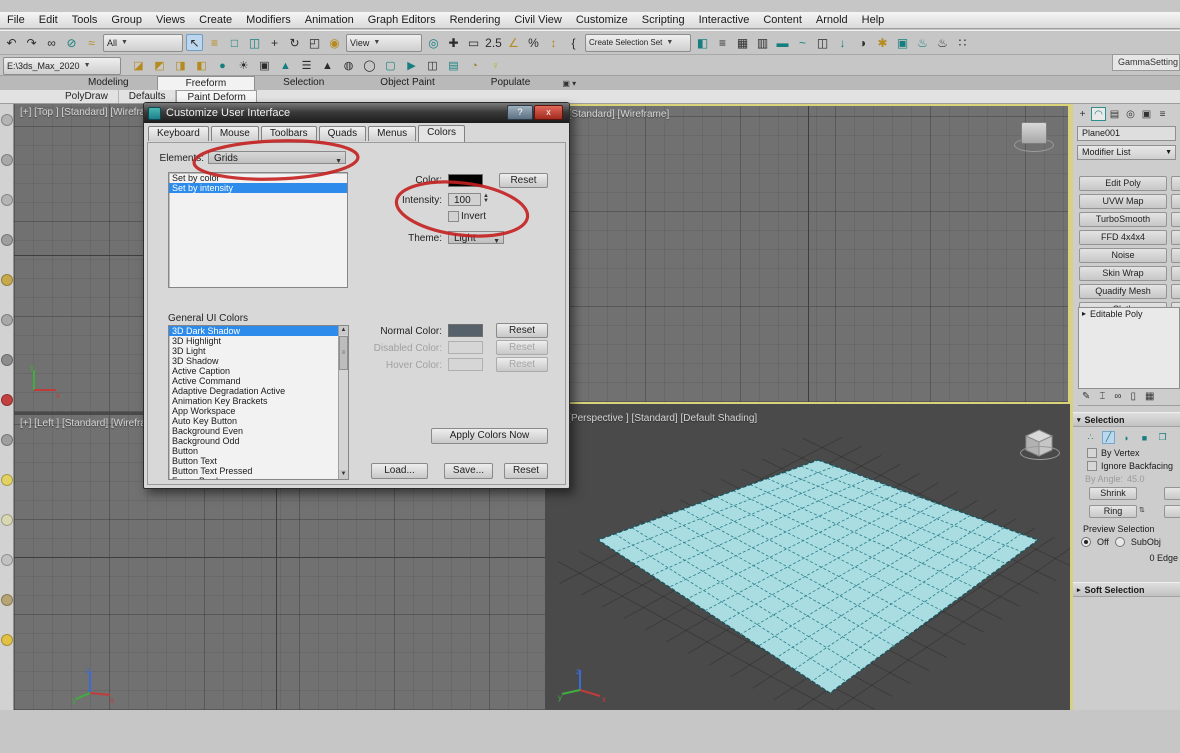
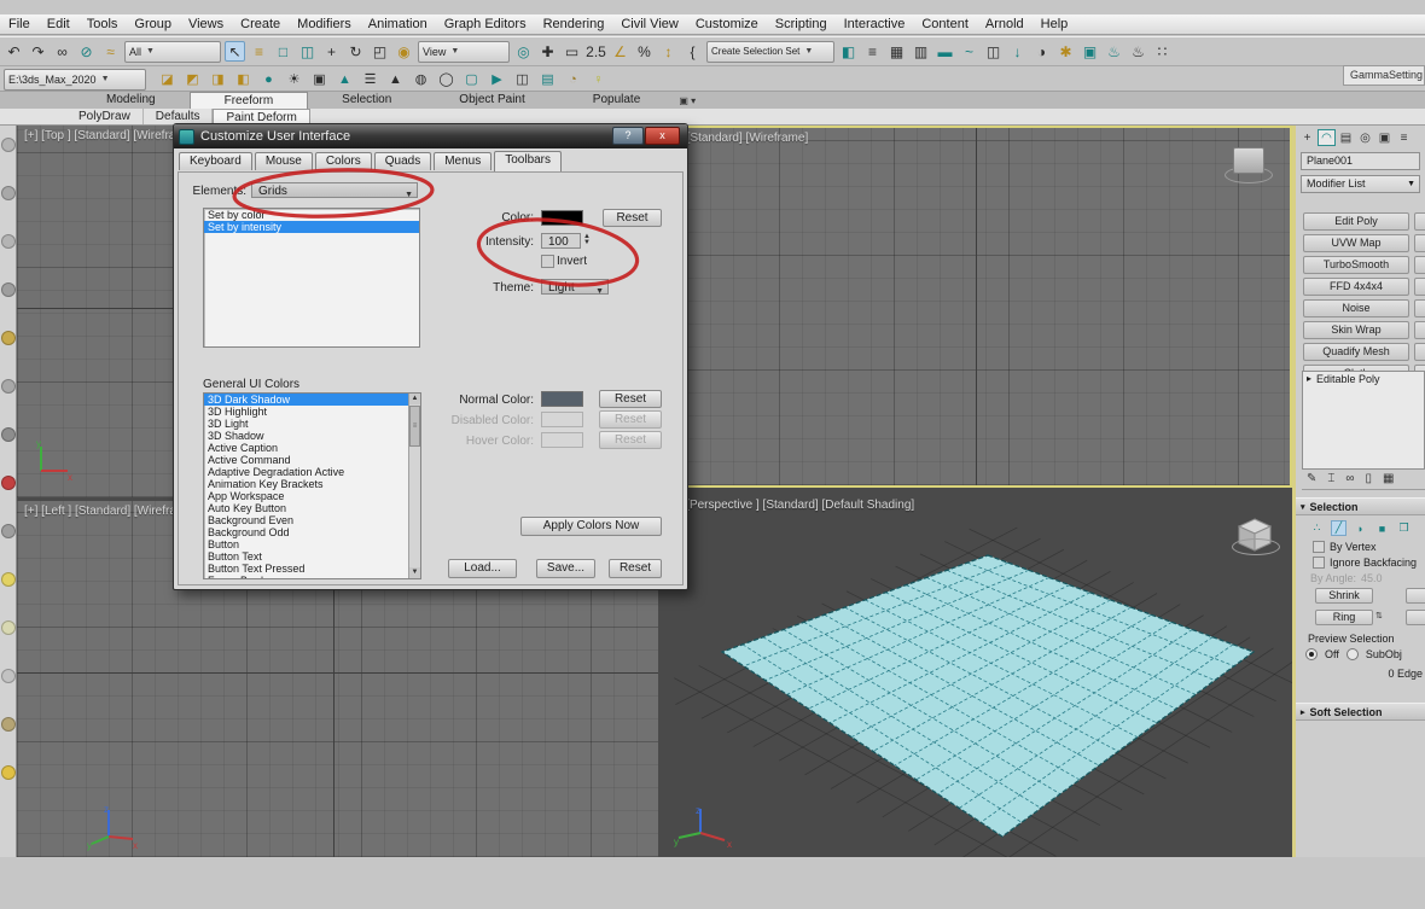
  File
  Edit
  Tools
  Group
  Views
  Create
  Modifiers
  Animation
  Graph Editors
  Rendering
  Civil View
  Customize
  Scripting
  Interactive
  Content
  Arnold
  Help
  ↶
  ↷
  ∞
  ⊘
  ≈
  All
  ↖
  ≡
  □
  ◫
  +
  ↻
  ◰
  ◉
  View
  ◎
  ✚
  ▭
  2.5
  ∠
  %
  ↕
  {
  Create Selection Set
  ◧
  ≡
  ▦
  ▥
  ▬
  ~
  ◫
  ↓
  ◑
  ✱
  ▣
  ♨
  ♨
  ∷
  E:\3ds_Max_2020
  ◪
  ◩
  ◨
  ◧
  ●
  ☀
  ▣
  ▲
  ☰
  ▲
  ◍
  ◯
  ▢
  ▶
  ◫
  ▤
  ◔
  ♀
  GammaSetting
  Modeling
  Freeform
  Selection
  Object Paint
  Populate
  ▣ ▾
  PolyDraw
  Defaults
  Paint Deform
  [+] [Top ] [Standard] [Wirefr
  y
  x
  [+] [Left ] [Standard] [Wirefr
  z
  x
  y
  z
  x
  y
  Perspective ] [Standard] [Default Shading]
  +
  ◠
  ▤
  ◎
  ▣
  ≡
  Plane001
  Modifier List
  Edit Poly
  UVW Map
  TurboSmooth
  FFD 4x4x4
  Noise
  Skin Wrap
  Quadify Mesh
  ▸
  Editable Poly
  ✎
  ⌶
  ∞
  ▯
  ▦
  Selection
  ∴
  ╱
  ◗
  ■
  ❒
  By Vertex
  Ignore Backfacing
  By Angle:
  45.0
  Shrink
  Ring
  Preview Selection
  Off
  SubObj
  0 Edge
  Soft Selection
  Customize User Interface
  ?
  x
  Keyboard
  Mouse
- Toolbars
+ Colors
  Quads
  Menus
- Colors
+ Toolbars
  Elemens:
  Grids
  Set by color
  Set by intensity
  Color
  Reset
  Intensity:
  100
  Invert
  Theme:
  Light
  General UI Colors
  3D Dark Shadow
  3D Highlight
  3D Light
  3D Shadow
  Active Caption
  Active Command
  Adaptive Degradation Active
  Animation Key Brackets
  App Workspace
  Auto Key Button
  Background Even
  Background Odd
  Button
  Button Text
  Button Text Pressed
  Normal Color:
  Reset
  Disabled Color:
  Reset
  Hover Color:
  Reset
  Apply Colors Now
  Load...
  Save...
  Reset
